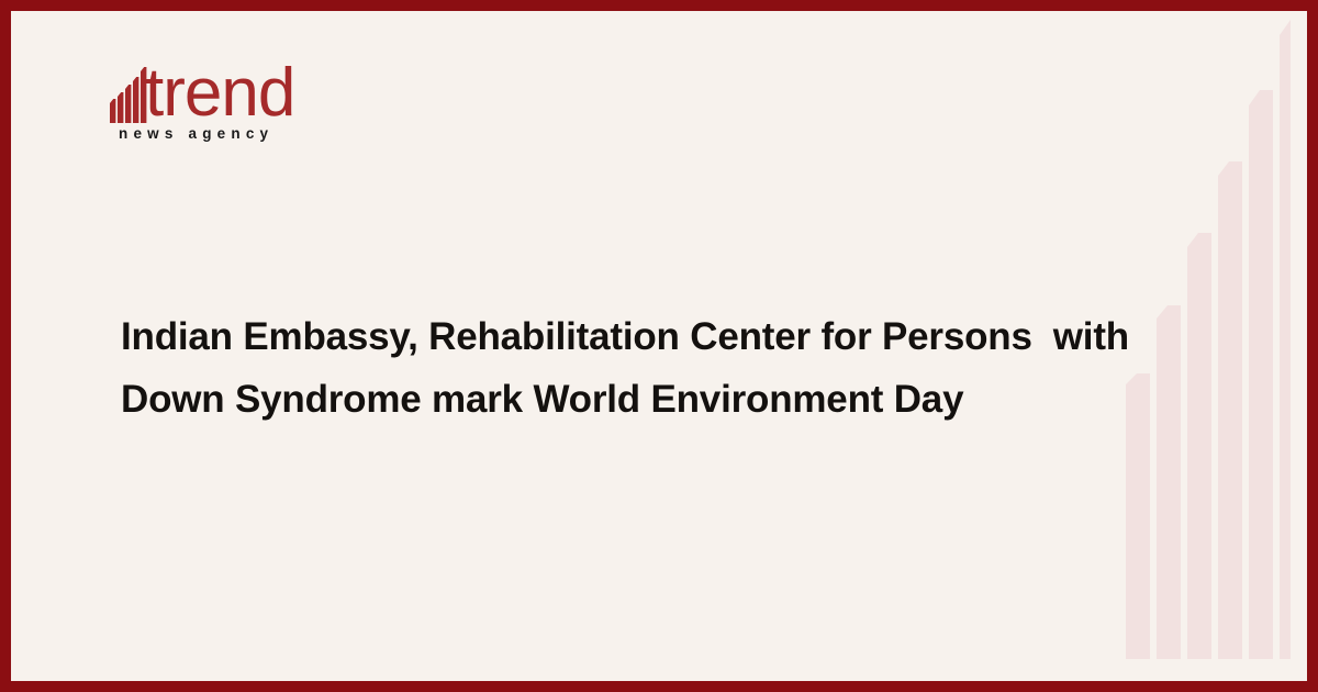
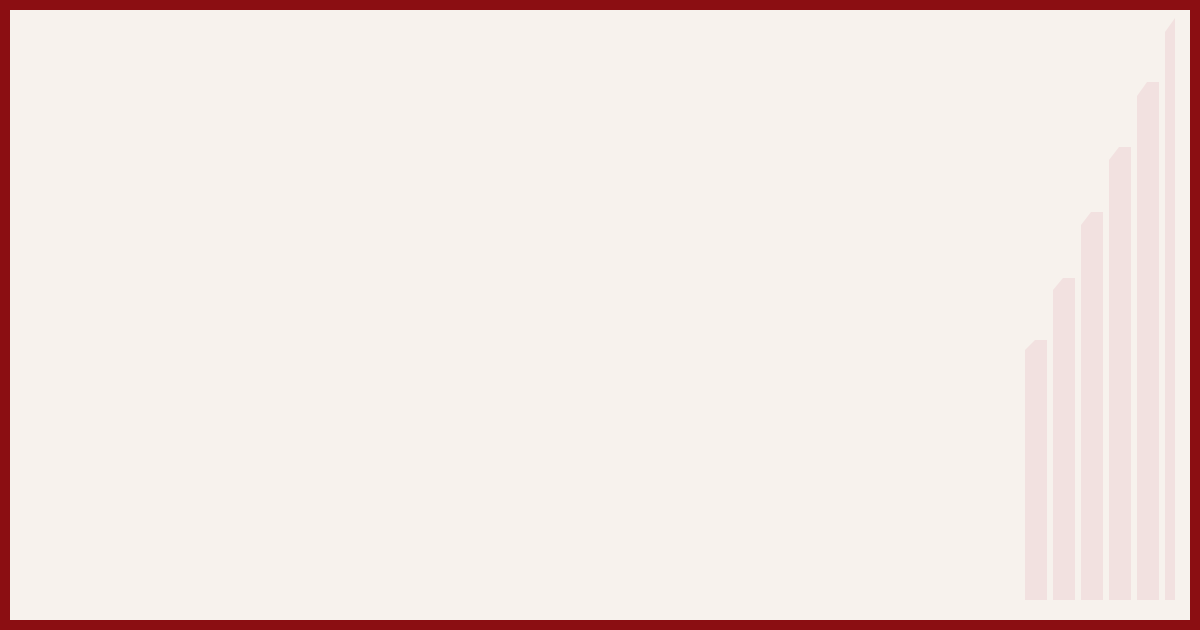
- trend
- news agency
- Indian Embassy, Rehabilitation Center for Persons with Down Syndrome mark World Environment Day
